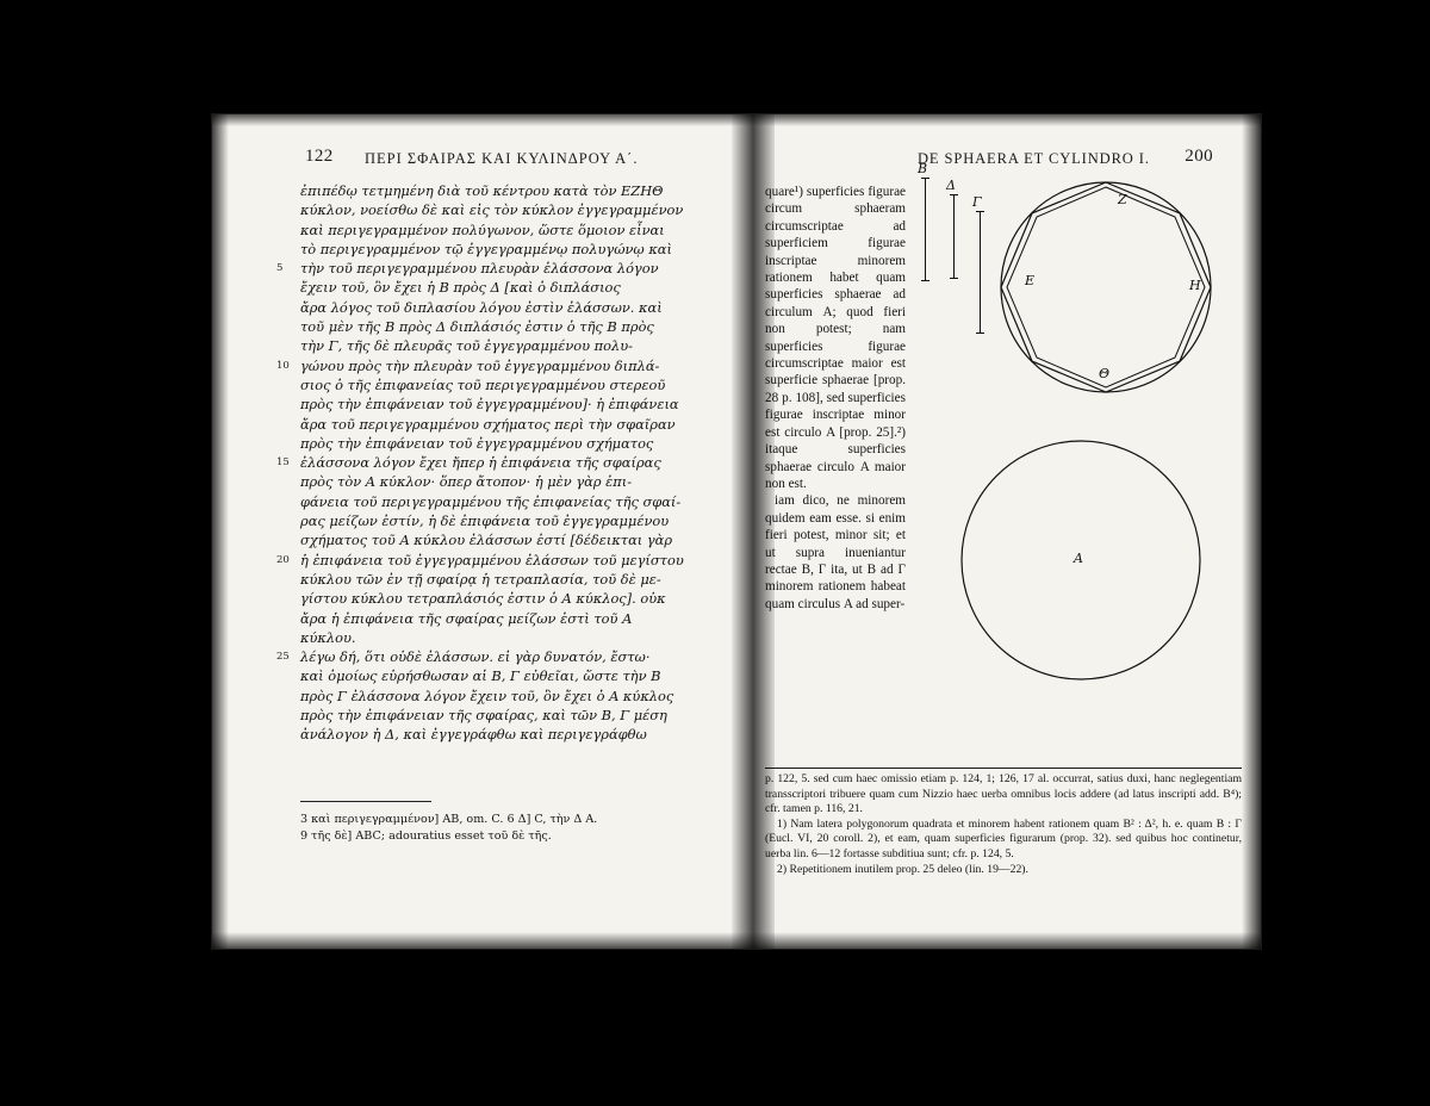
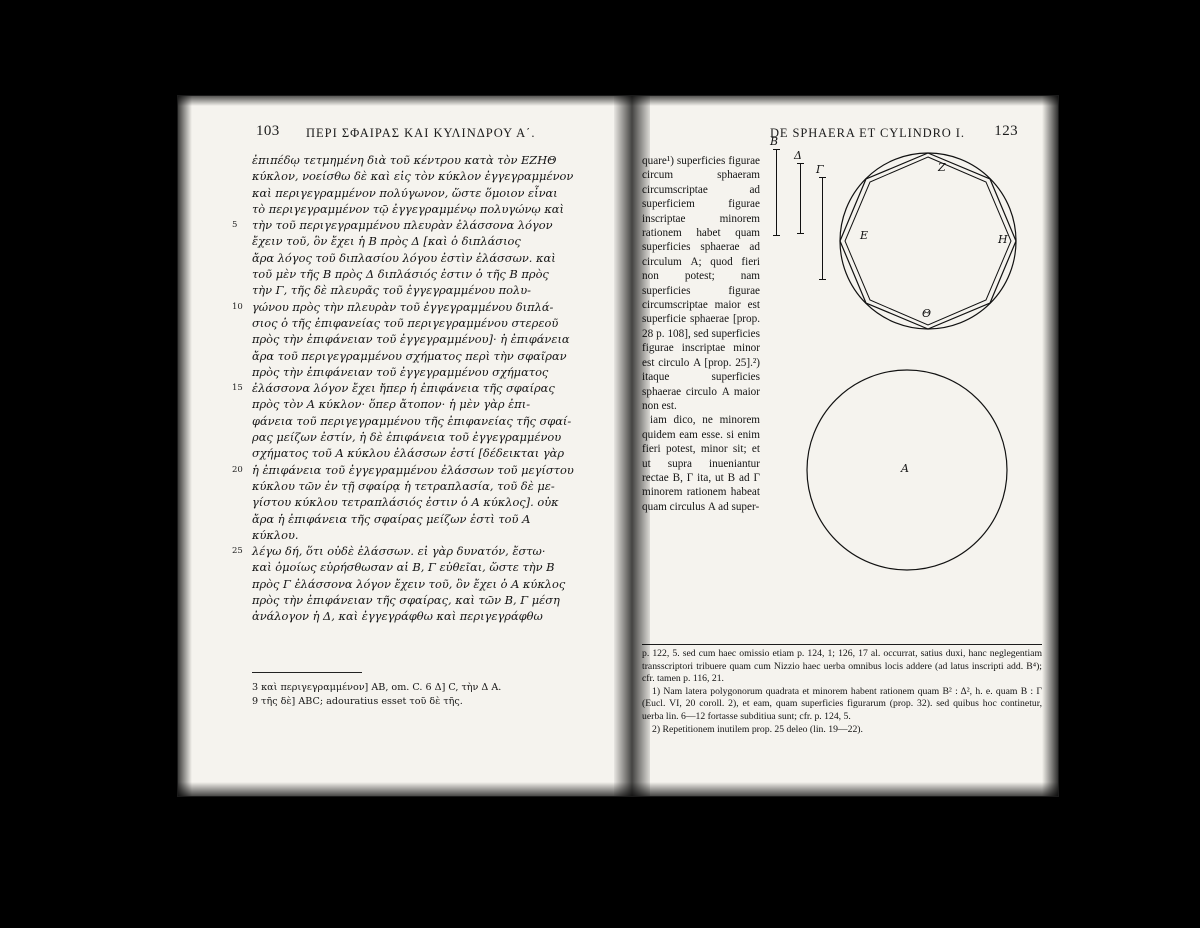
- 122
+ 103
  ΠΕΡΙ ΣΦΑΙΡΑΣ ΚΑΙ ΚΥΛΙΝΔΡΟΥ Α΄.
  ἐπιπέδῳ τετμημένη διὰ τοῦ κέντρου κατὰ τὸν ΕΖΗΘ
  κύκλον, νοείσθω δὲ καὶ εἰς τὸν κύκλον ἐγγεγραμμένον
  καὶ περιγεγραμμένον πολύγωνον, ὥστε ὅμοιον εἶναι
  τὸ περιγεγραμμένον τῷ ἐγγεγραμμένῳ πολυγώνῳ καὶ
  5
  τὴν τοῦ περιγεγραμμένου πλευρὰν ἐλάσσονα λόγον
  ἔχειν τοῦ, ὃν ἔχει ἡ Β πρὸς Δ [καὶ ὁ διπλάσιος
  ἄρα λόγος τοῦ διπλασίου λόγου ἐστὶν ἐλάσσων. καὶ
  τοῦ μὲν τῆς Β πρὸς Δ διπλάσιός ἐστιν ὁ τῆς Β πρὸς
  τὴν Γ, τῆς δὲ πλευρᾶς τοῦ ἐγγεγραμμένου πολυ-
  10
  γώνου πρὸς τὴν πλευρὰν τοῦ ἐγγεγραμμένου διπλά-
  σιος ὁ τῆς ἐπιφανείας τοῦ περιγεγραμμένου στερεοῦ
  πρὸς τὴν ἐπιφάνειαν τοῦ ἐγγεγραμμένου]· ἡ ἐπιφάνεια
  ἄρα τοῦ περιγεγραμμένου σχήματος περὶ τὴν σφαῖραν
  πρὸς τὴν ἐπιφάνειαν τοῦ ἐγγεγραμμένου σχήματος
  15
  ἐλάσσονα λόγον ἔχει ἤπερ ἡ ἐπιφάνεια τῆς σφαίρας
  πρὸς τὸν Α κύκλον· ὅπερ ἄτοπον· ἡ μὲν γὰρ ἐπι-
  φάνεια τοῦ περιγεγραμμένου τῆς ἐπιφανείας τῆς σφαί-
  ρας μείζων ἐστίν, ἡ δὲ ἐπιφάνεια τοῦ ἐγγεγραμμένου
  σχήματος τοῦ Α κύκλου ἐλάσσων ἐστί [δέδεικται γὰρ
  20
  ἡ ἐπιφάνεια τοῦ ἐγγεγραμμένου ἐλάσσων τοῦ μεγίστου
  κύκλου τῶν ἐν τῇ σφαίρᾳ ἡ τετραπλασία, τοῦ δὲ με-
  γίστου κύκλου τετραπλάσιός ἐστιν ὁ Α κύκλος]. οὐκ
  ἄρα ἡ ἐπιφάνεια τῆς σφαίρας μείζων ἐστὶ τοῦ Α
  κύκλου.
  25
  λέγω δή, ὅτι οὐδὲ ἐλάσσων. εἰ γὰρ δυνατόν, ἔστω·
  καὶ ὁμοίως εὑρήσθωσαν αἱ Β, Γ εὐθεῖαι, ὥστε τὴν Β
  πρὸς Γ ἐλάσσονα λόγον ἔχειν τοῦ, ὃν ἔχει ὁ Α κύκλος
  πρὸς τὴν ἐπιφάνειαν τῆς σφαίρας, καὶ τῶν Β, Γ μέση
  ἀνάλογον ἡ Δ, καὶ ἐγγεγράφθω καὶ περιγεγράφθω
  3 καὶ περιγεγραμμένον] AB, om. C. 6 Δ] C, τὴν Δ A.
  9 τῆς δὲ] ABC; adouratius esset τοῦ δὲ τῆς.
  DE SPHAERA ET CYLINDRO I.
- 200
+ 123
  uare¹) superficies figurae rcum sphaeram rcumscriptae ad perficiem figurae scriptae minorem tionem habet quam perficies sphaerae ad rculum Α; quod fieri on potest; nam perficies figurae rcumscriptae maior est perficie sphaerae [prop. 8 p. 108], sed superficies gurae inscriptae minor t circulo Α [prop. 25].²) aque superficies haerae circulo Α maior on est.
  iam dico, ne minorem uidem eam esse. si enim eri potest, minor sit; et supra inueniantur ctae Β, Γ ita, ut Β ad Γ inorem rationem habeat uam circulus Α ad super-
  Β
  Δ
  Γ
  Ζ
  Ε
  Η
  Θ
  Α
  122, 5. sed cum haec omissio etiam p. 124, 1; 126, 17 al. occurrat, satius duxi, hanc neglegentiam ansscriptori tribuere quam cum Nizzio haec uerba omnibus locis addere (ad latus inscripti add. B⁴); r. tamen p. 116, 21.
  1) Nam latera polygonorum quadrata et minorem habent rationem quam Β² : Δ², h. e. quam Β : Γ ucl. VI, 20 coroll. 2), et eam, quam superficies figurarum (prop. 32). sed quibus hoc continetur, rba lin. 6—12 fortasse subditiua sunt; cfr. p. 124, 5.
  2) Repetitionem inutilem prop. 25 deleo (lin. 19—22).
